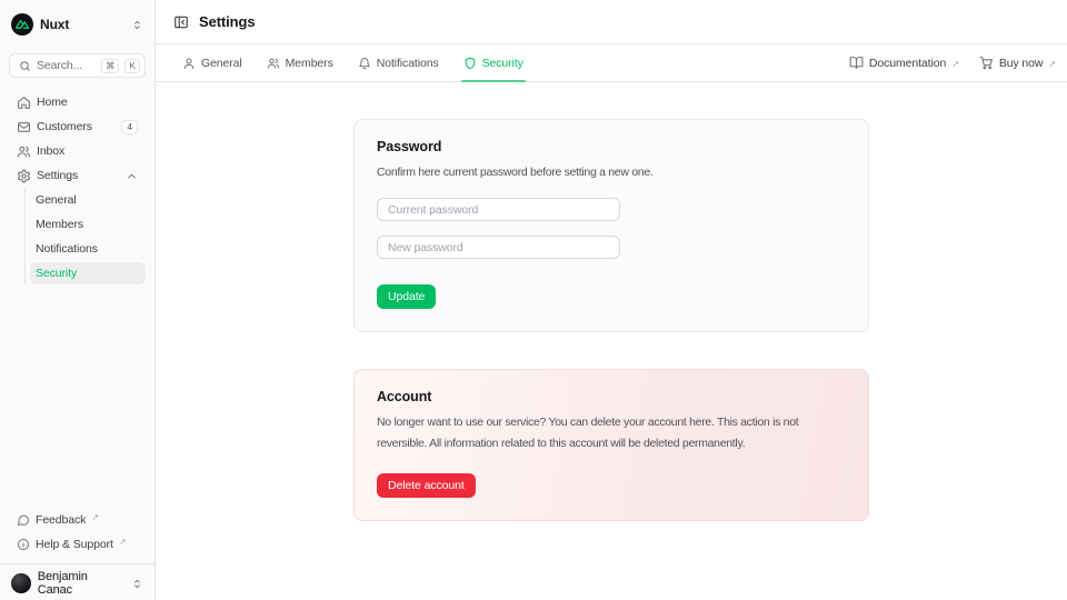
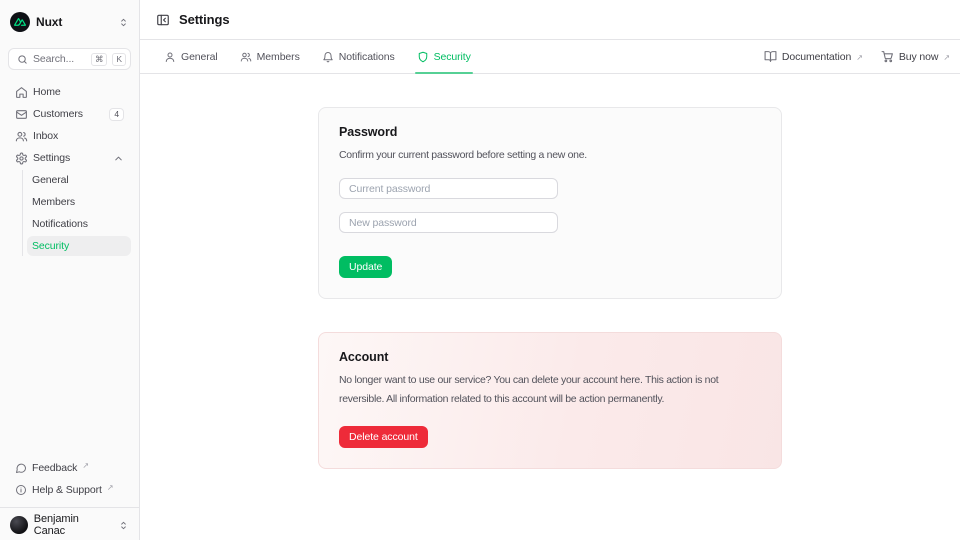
  Nuxt
  Search...
  ⌘
  K
  Home
  Customers
  4
  Inbox
  Settings
  General
  Members
  Notifications
  Security
  Feedback
  ↗
  Help & Support
  ↗
  Benjamin Canac
  Settings
  General
  Members
  Notifications
  Security
  Documentation
  ↗
  Buy now
  ↗
  Password
- Confirm here current password before setting a new one.
+ Confirm your current password before setting a new one.
  Current password
  New password
  Update
  Account
- No longer want to use our service? You can delete your account here. This action is not reversible. All information related to this account will be deleted permanently.
+ No longer want to use our service? You can delete your account here. This action is not reversible. All information related to this account will be action permanently.
  Delete account
